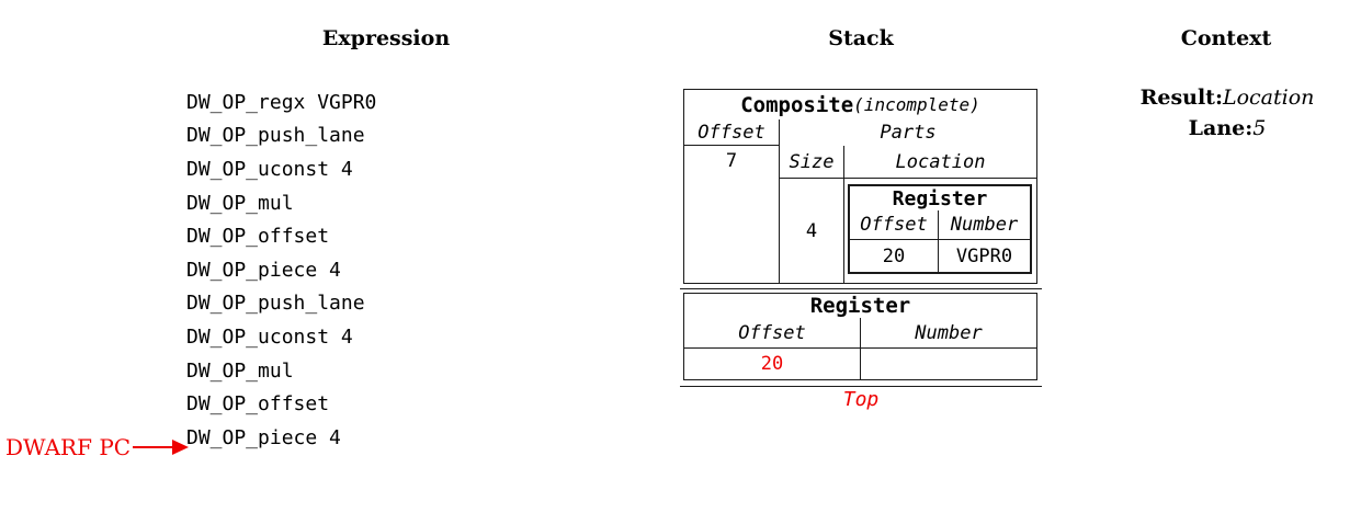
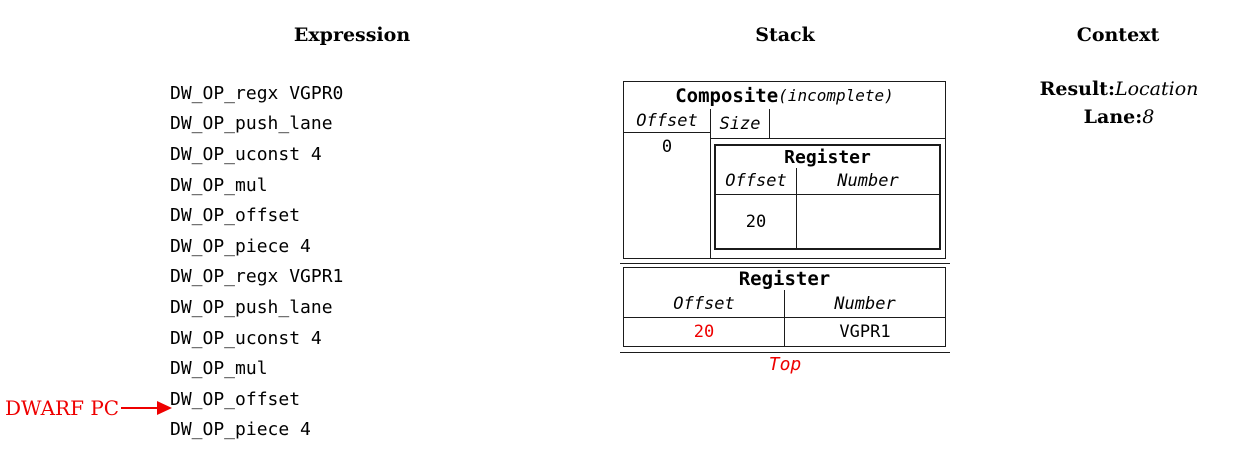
  Expression
  Stack
  Context
  DW_OP_regx VGPR0
  DW_OP_push_lane
  DW_OP_uconst 4
  DW_OP_mul
  DW_OP_offset
  DW_OP_piece 4
+ DW_OP_regx VGPR1
  DW_OP_push_lane
  DW_OP_uconst 4
  DW_OP_mul
  DW_OP_offset
  DW_OP_piece 4
  DWARF PC
  Composite
  (incomplete)
  Offset
- 7
+ 0
- Parts
  Size
- Location
- 4
  Register
  Offset
  Number
  20
- VGPR0
  Register
  Offset
  Number
  20
+ VGPR1
  Top
  Result:Location
- Lane:5
+ Lane:8
